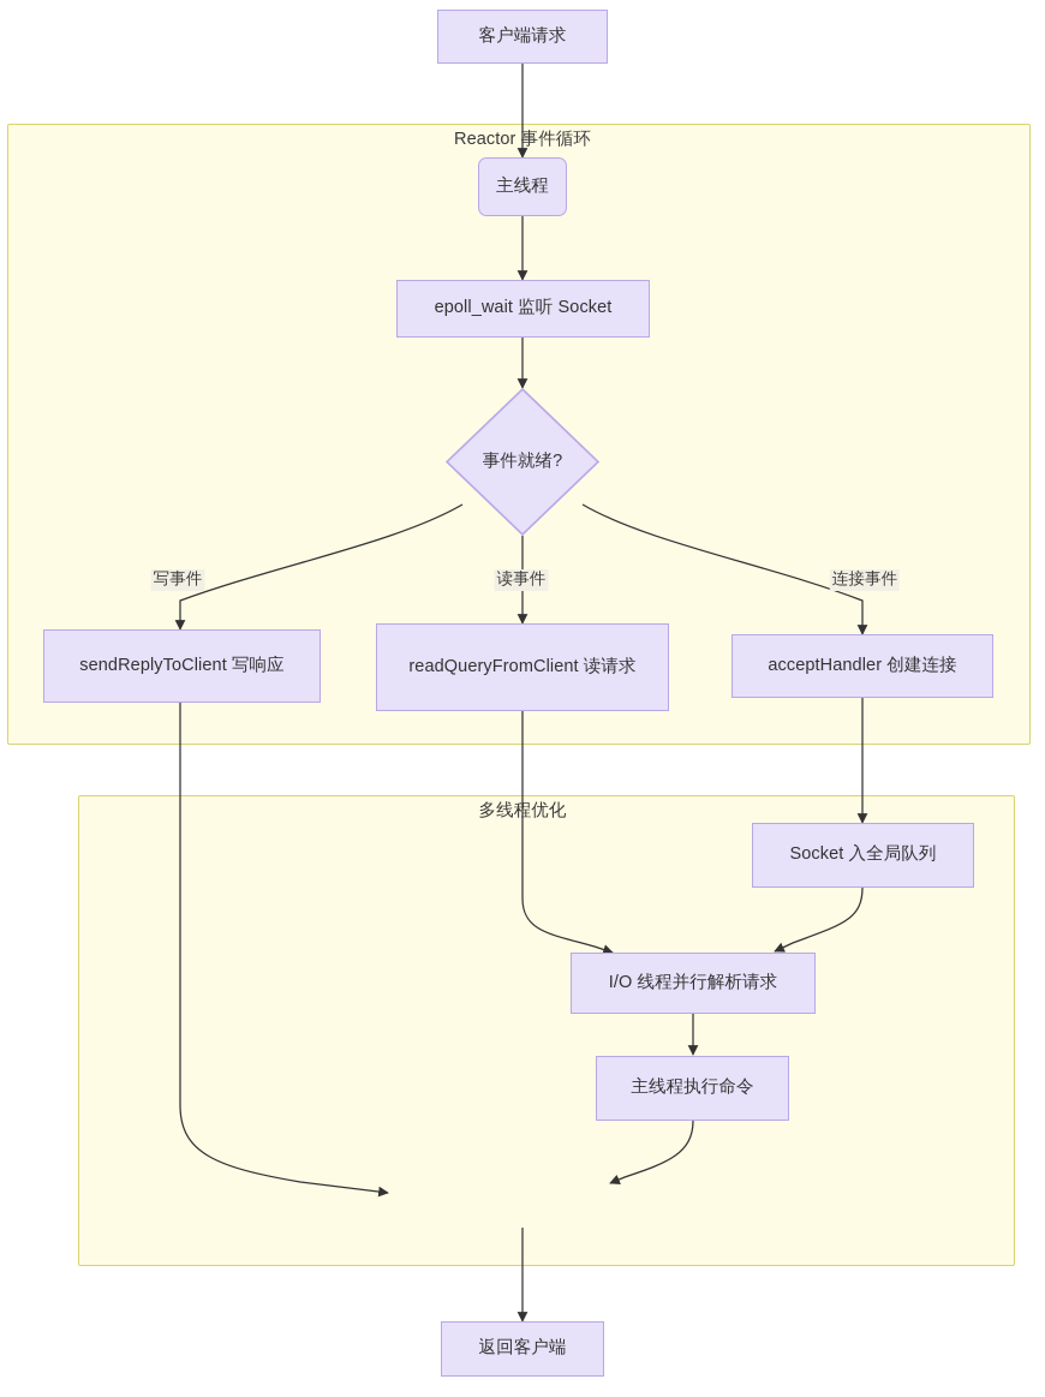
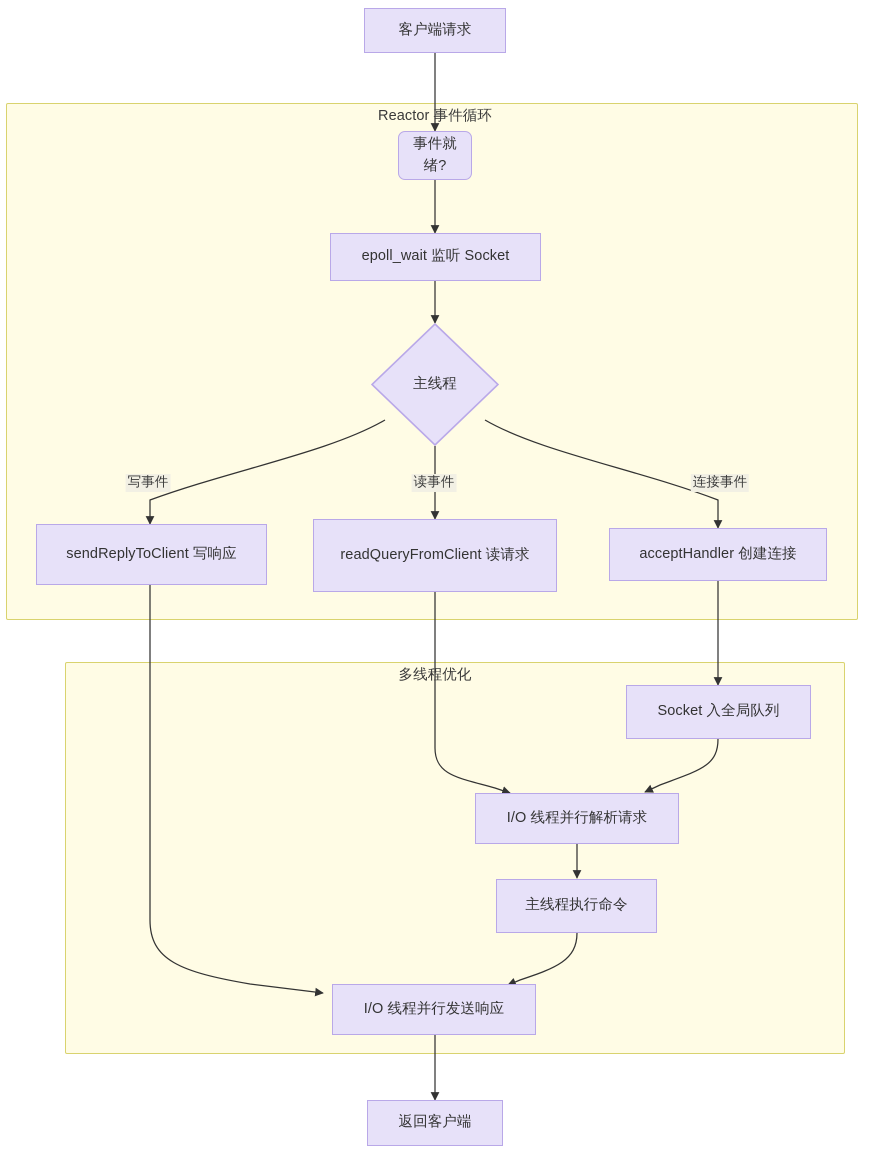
  Reactor 事件循环
  多线程优化
  客户端请求
- 主线程
+ 事件就绪?
  epoll_wait 监听 Socket
- 事件就绪?
+ 主线程
  sendReplyToClient 写响应
  readQueryFromClient 读请求
  acceptHandler 创建连接
  Socket 入全局队列
  I/O 线程并行解析请求
  主线程执行命令
+ I/O 线程并行发送响应
  返回客户端
  写事件
  读事件
  连接事件
